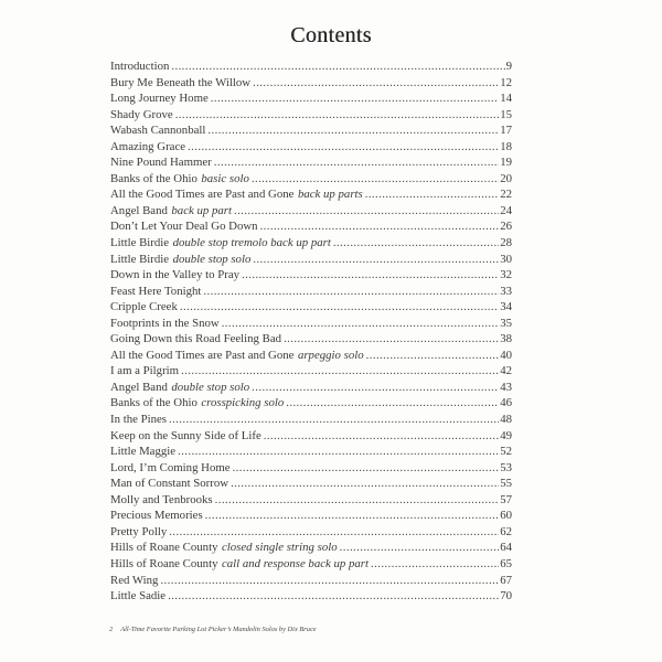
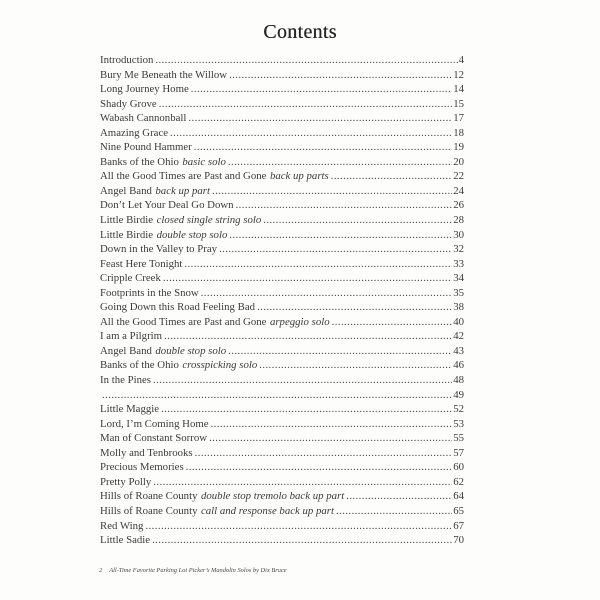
  Contents
  Introduction
- 9
+ 4
  Bury Me Beneath the Willow
  12
  Long Journey Home
  14
  Shady Grove
  15
  Wabash Cannonball
  17
  Amazing Grace
  18
  Nine Pound Hammer
  19
  Banks of the Ohio
  basic solo
  20
  All the Good Times are Past and Gone
  back up parts
  22
  Angel Band
  back up part
  24
  Don’t Let Your Deal Go Down
  26
  Little Birdie
- double stop tremolo back up part
+ closed single string solo
  28
  Little Birdie
  double stop solo
  30
  Down in the Valley to Pray
  32
  Feast Here Tonight
  33
  Cripple Creek
  34
  Footprints in the Snow
  35
  Going Down this Road Feeling Bad
  38
  All the Good Times are Past and Gone
  arpeggio solo
  40
  I am a Pilgrim
  42
  Angel Band
  double stop solo
  43
  Banks of the Ohio
  crosspicking solo
  46
  In the Pines
  48
- Keep on the Sunny Side of Life
  49
  Little Maggie
  52
  Lord, I’m Coming Home
  53
  Man of Constant Sorrow
  55
  Molly and Tenbrooks
  57
  Precious Memories
  60
  Pretty Polly
  62
  Hills of Roane County
- closed single string solo
+ double stop tremolo back up part
  64
  Hills of Roane County
  call and response back up part
  65
  Red Wing
  67
  Little Sadie
  70
